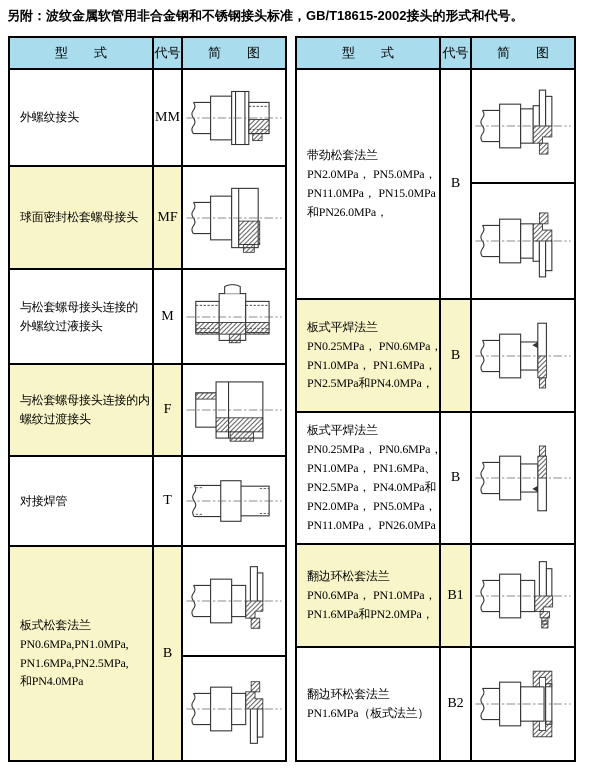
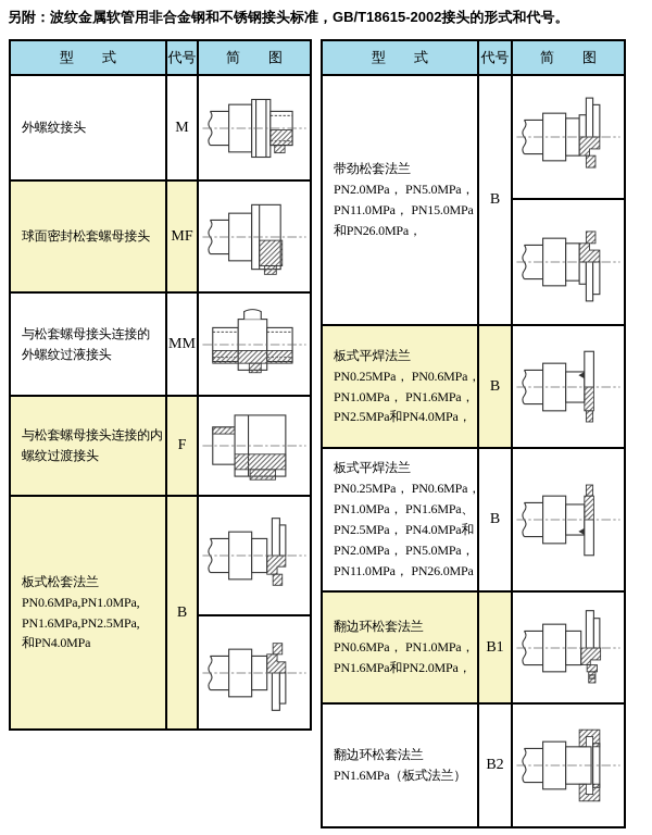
  另附：波纹金属软管用非合金钢和不锈钢接头标准，GB/T18615-2002接头的形式和代号。
  型 式
  代号
  简 图
  外螺纹接头
- MM
+ M
  球面密封松套螺母接头
  MF
  与松套螺母接头连接的
  外螺纹过液接头
- M
+ MM
  与松套螺母接头连接的内
  螺纹过渡接头
  F
- 对接焊管
- T
  板式松套法兰
  PN0.6MPa,PN1.0MPa,
  PN1.6MPa,PN2.5MPa,
  和PN4.0MPa
  B
  型 式
  代号
  简 图
  带劲松套法兰
  PN2.0MPa， PN5.0MPa，
  PN11.0MPa， PN15.0MPa
  和PN26.0MPa，
  B
  板式平焊法兰
  PN0.25MPa， PN0.6MPa，
  PN1.0MPa， PN1.6MPa，
  PN2.5MPa和PN4.0MPa，
  B
  板式平焊法兰
  PN0.25MPa， PN0.6MPa，
  PN1.0MPa， PN1.6MPa、
  PN2.5MPa， PN4.0MPa和
  PN2.0MPa， PN5.0MPa，
  PN11.0MPa， PN26.0MPa
  B
  翻边环松套法兰
  PN0.6MPa， PN1.0MPa，
  PN1.6MPa和PN2.0MPa，
  B1
  翻边环松套法兰
  PN1.6MPa（板式法兰）
  B2
